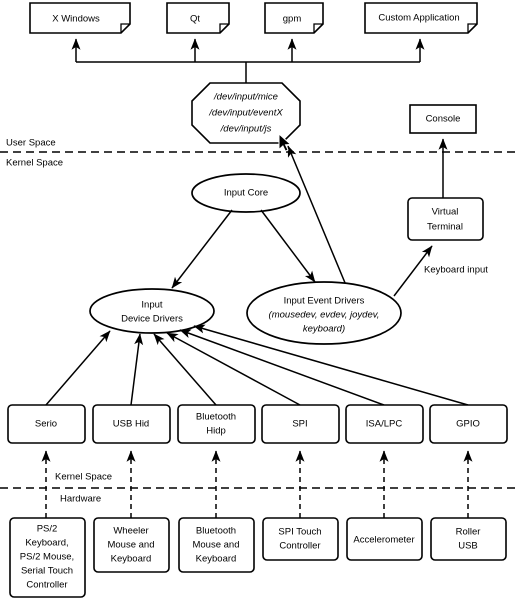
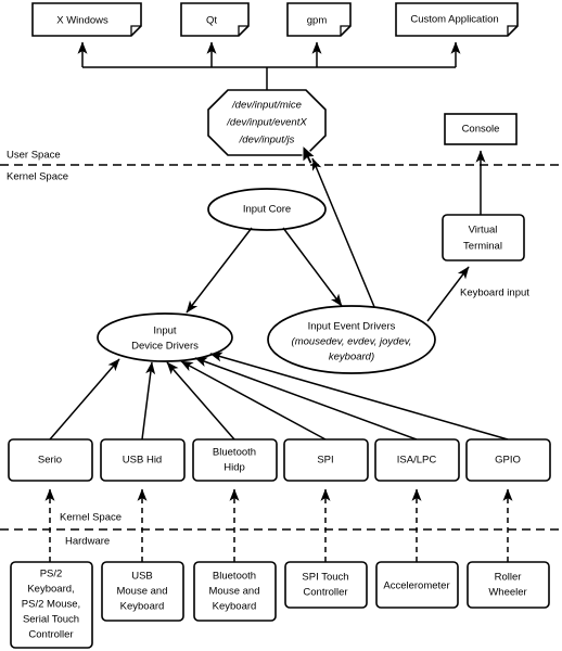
  X Windows
  Qt
  gpm
  Custom Application
  /dev/input/mice
  /dev/input/eventX
  /dev/input/js
  Console
  User Space
  Kernel Space
  Virtual
  Terminal
  Input Core
  Keyboard input
  Input
  Device Drivers
  Input Event Drivers
  (mousedev, evdev, joydev,
  keyboard)
  Serio
  USB Hid
  Bluetooth
  Hidp
  SPI
  ISA/LPC
  GPIO
  Kernel Space
  Hardware
  PS/2
  Keyboard,
  PS/2 Mouse,
  Serial Touch
  Controller
- Wheeler
+ USB
  Mouse and
  Keyboard
  Bluetooth
  Mouse and
  Keyboard
  SPI Touch
  Controller
  Accelerometer
  Roller
- USB
+ Wheeler
